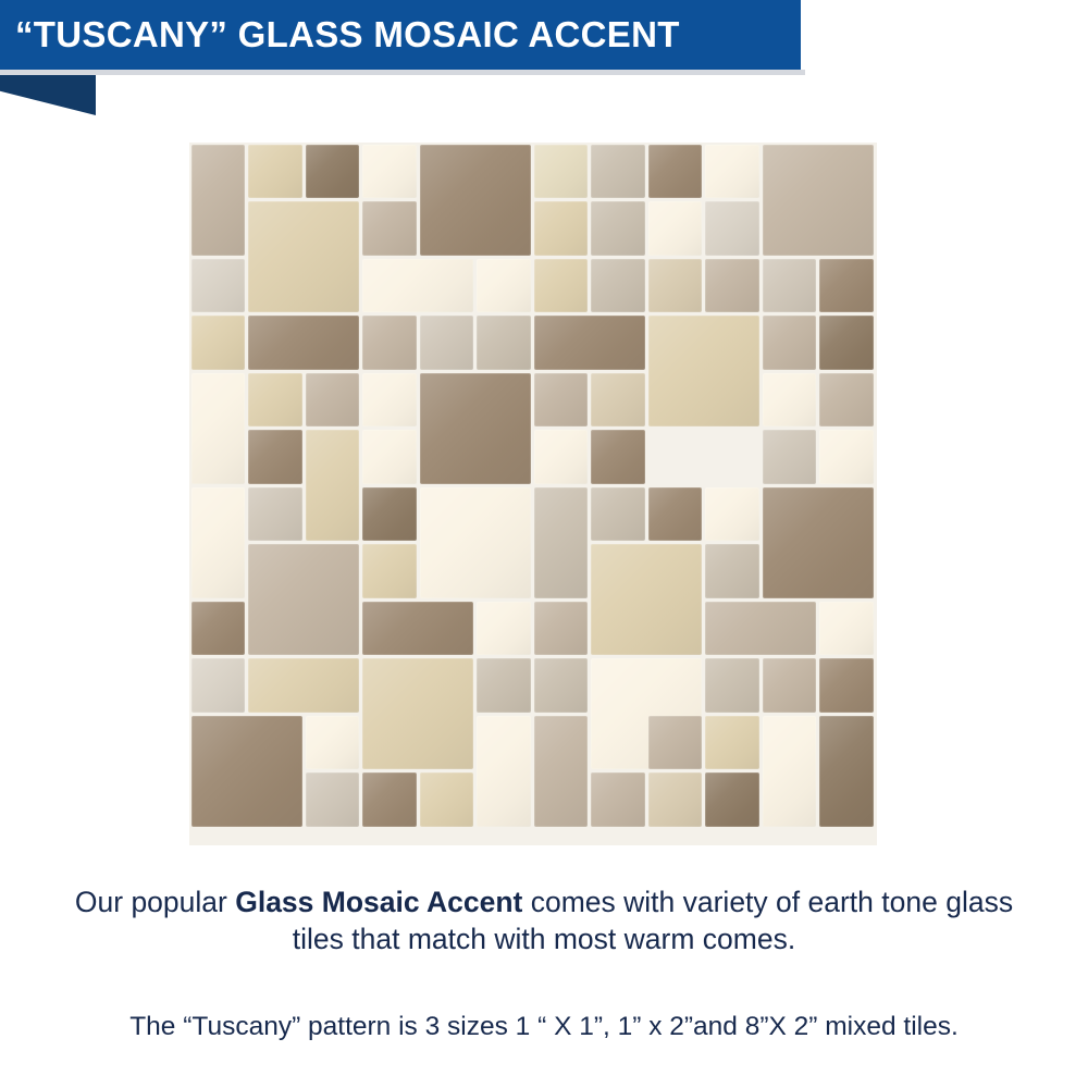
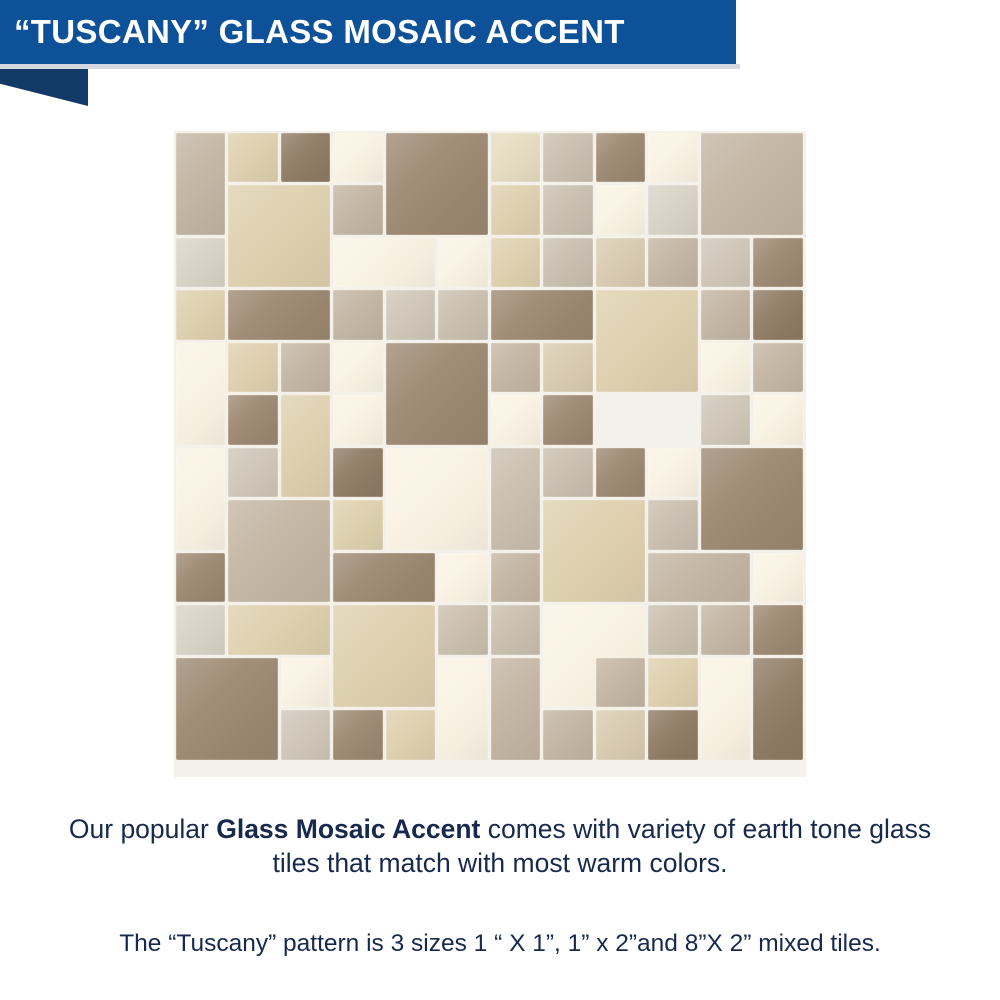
  “TUSCANY” GLASS MOSAIC ACCENT
- Our popular Glass Mosaic Accent comes with variety of earth tone glass tiles that match with most warm comes.
+ Our popular Glass Mosaic Accent comes with variety of earth tone glass tiles that match with most warm colors.
  The “Tuscany” pattern is 3 sizes 1 “ X 1”, 1” x 2”and 8”X 2” mixed tiles.
